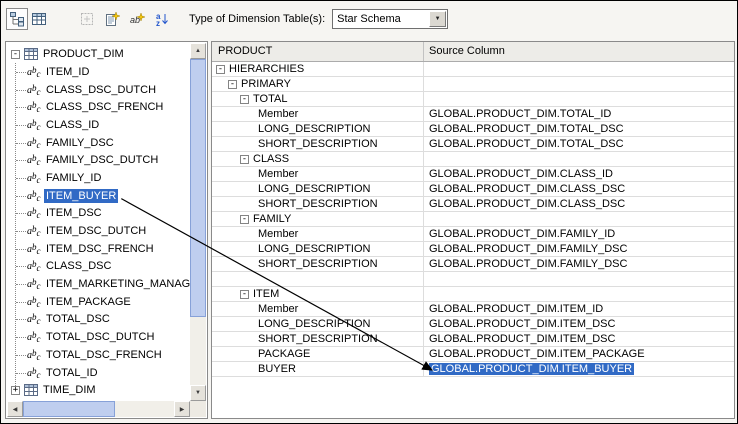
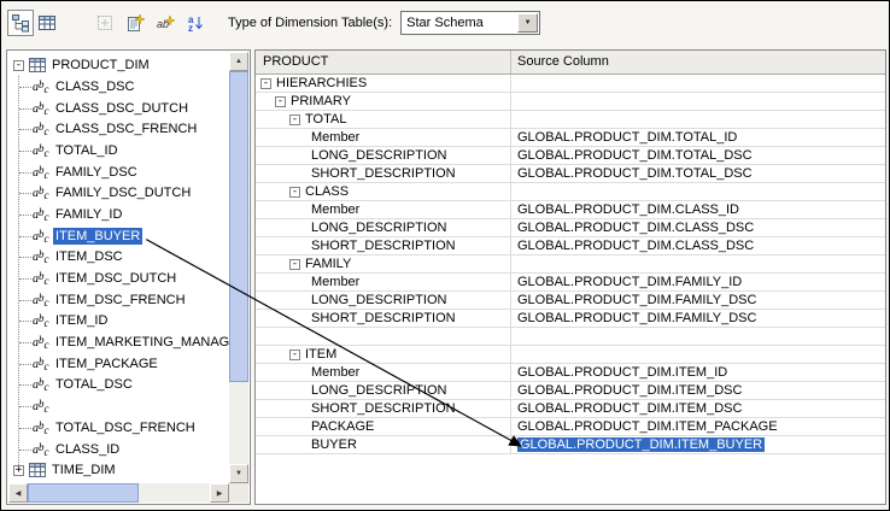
  ab
  a
  z
  Type of Dimension Table(s):
  Star Schema
  -
  PRODUCT_DIM
  abc
- ITEM_ID
+ CLASS_DSC
  abc
  CLASS_DSC_DUTCH
  abc
  CLASS_DSC_FRENCH
  abc
- CLASS_ID
+ TOTAL_ID
  abc
  FAMILY_DSC
  abc
  FAMILY_DSC_DUTCH
  abc
  FAMILY_ID
  abc
  ITEM_BUYER
  abc
  ITEM_DSC
  abc
  ITEM_DSC_DUTCH
  abc
  ITEM_DSC_FRENCH
  abc
- CLASS_DSC
+ ITEM_ID
  abc
  ITEM_MARKETING_MANAG
  abc
  ITEM_PACKAGE
  abc
  TOTAL_DSC
  abc
- TOTAL_DSC_DUTCH
  abc
  TOTAL_DSC_FRENCH
  abc
- TOTAL_ID
+ CLASS_ID
  +
  TIME_DIM
  PRODUCT
  Source Column
  -
  HIERARCHIES
  -
  PRIMARY
  -
  TOTAL
  Member
  GLOBAL.PRODUCT_DIM.TOTAL_ID
  LONG_DESCRIPTION
  GLOBAL.PRODUCT_DIM.TOTAL_DSC
  SHORT_DESCRIPTION
  GLOBAL.PRODUCT_DIM.TOTAL_DSC
  -
  CLASS
  Member
  GLOBAL.PRODUCT_DIM.CLASS_ID
  LONG_DESCRIPTION
  GLOBAL.PRODUCT_DIM.CLASS_DSC
  SHORT_DESCRIPTION
  GLOBAL.PRODUCT_DIM.CLASS_DSC
  -
  FAMILY
  Member
  GLOBAL.PRODUCT_DIM.FAMILY_ID
  LONG_DESCRIPTION
  GLOBAL.PRODUCT_DIM.FAMILY_DSC
  SHORT_DESCRIPTION
  GLOBAL.PRODUCT_DIM.FAMILY_DSC
  -
  ITEM
  Member
  GLOBAL.PRODUCT_DIM.ITEM_ID
  LONG_DESCRIPION
  GLOBAL.PRODUCT_DIM.ITEM_DSC
  SHORT_DESCRIPTION
  GLOBAL.PRODUCT_DIM.ITEM_DSC
  PACKAGE
  GLOBAL.PRODUCT_DIM.ITEM_PACKAGE
  BUYER
  GLOBAL.PRODUCT_DIM.ITEM_BUYER
